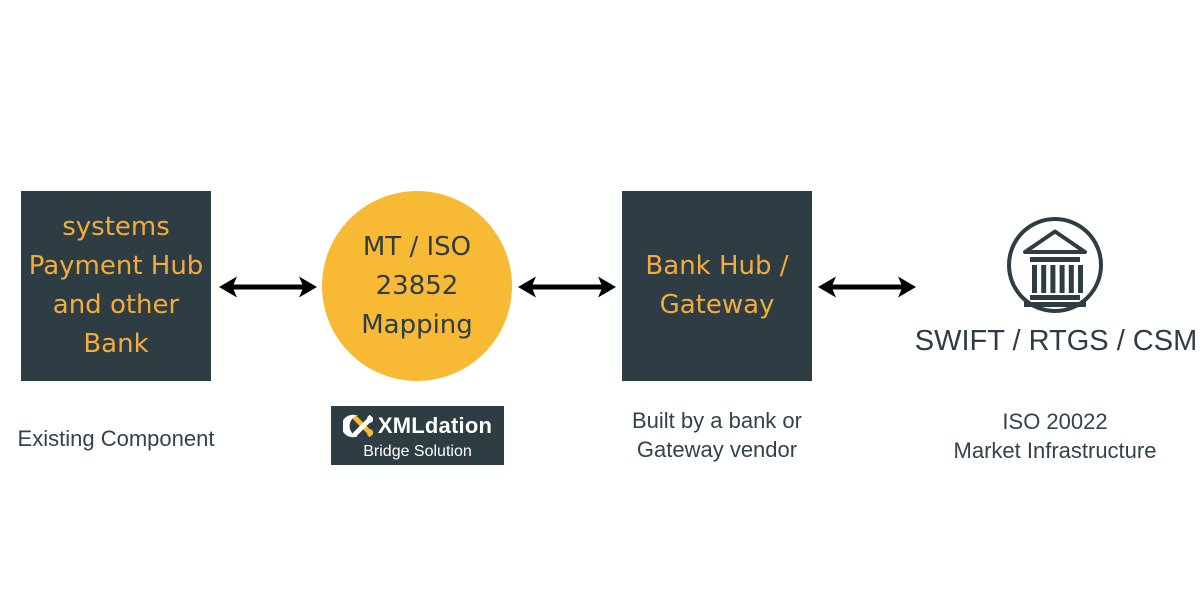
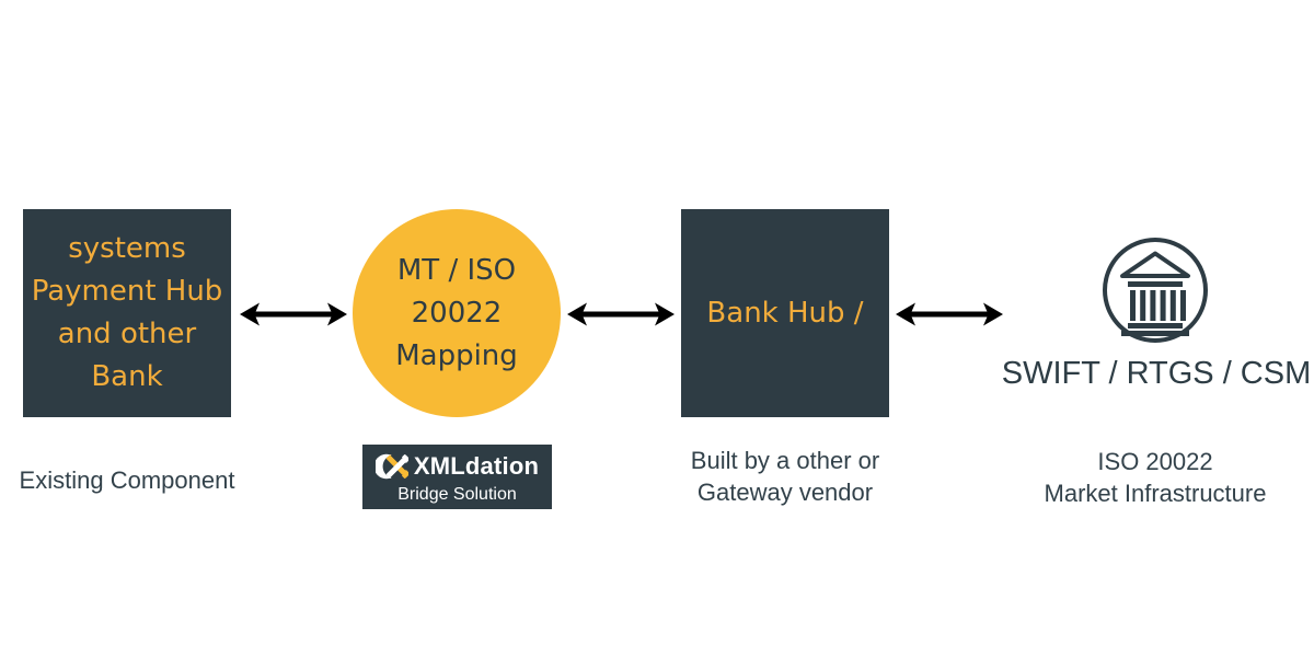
  systems
  Payment Hub
  and other
  Bank
  MT / ISO
- 23852
+ 20022
  Mapping
  Bank Hub /
- Gateway
  SWIFT / RTGS / CSM
  Existing Component
- Built by a bank or
+ Built by a other or
  Gateway vendor
  ISO 20022
  Market Infrastructure
  XMLdation
  Bridge Solution
